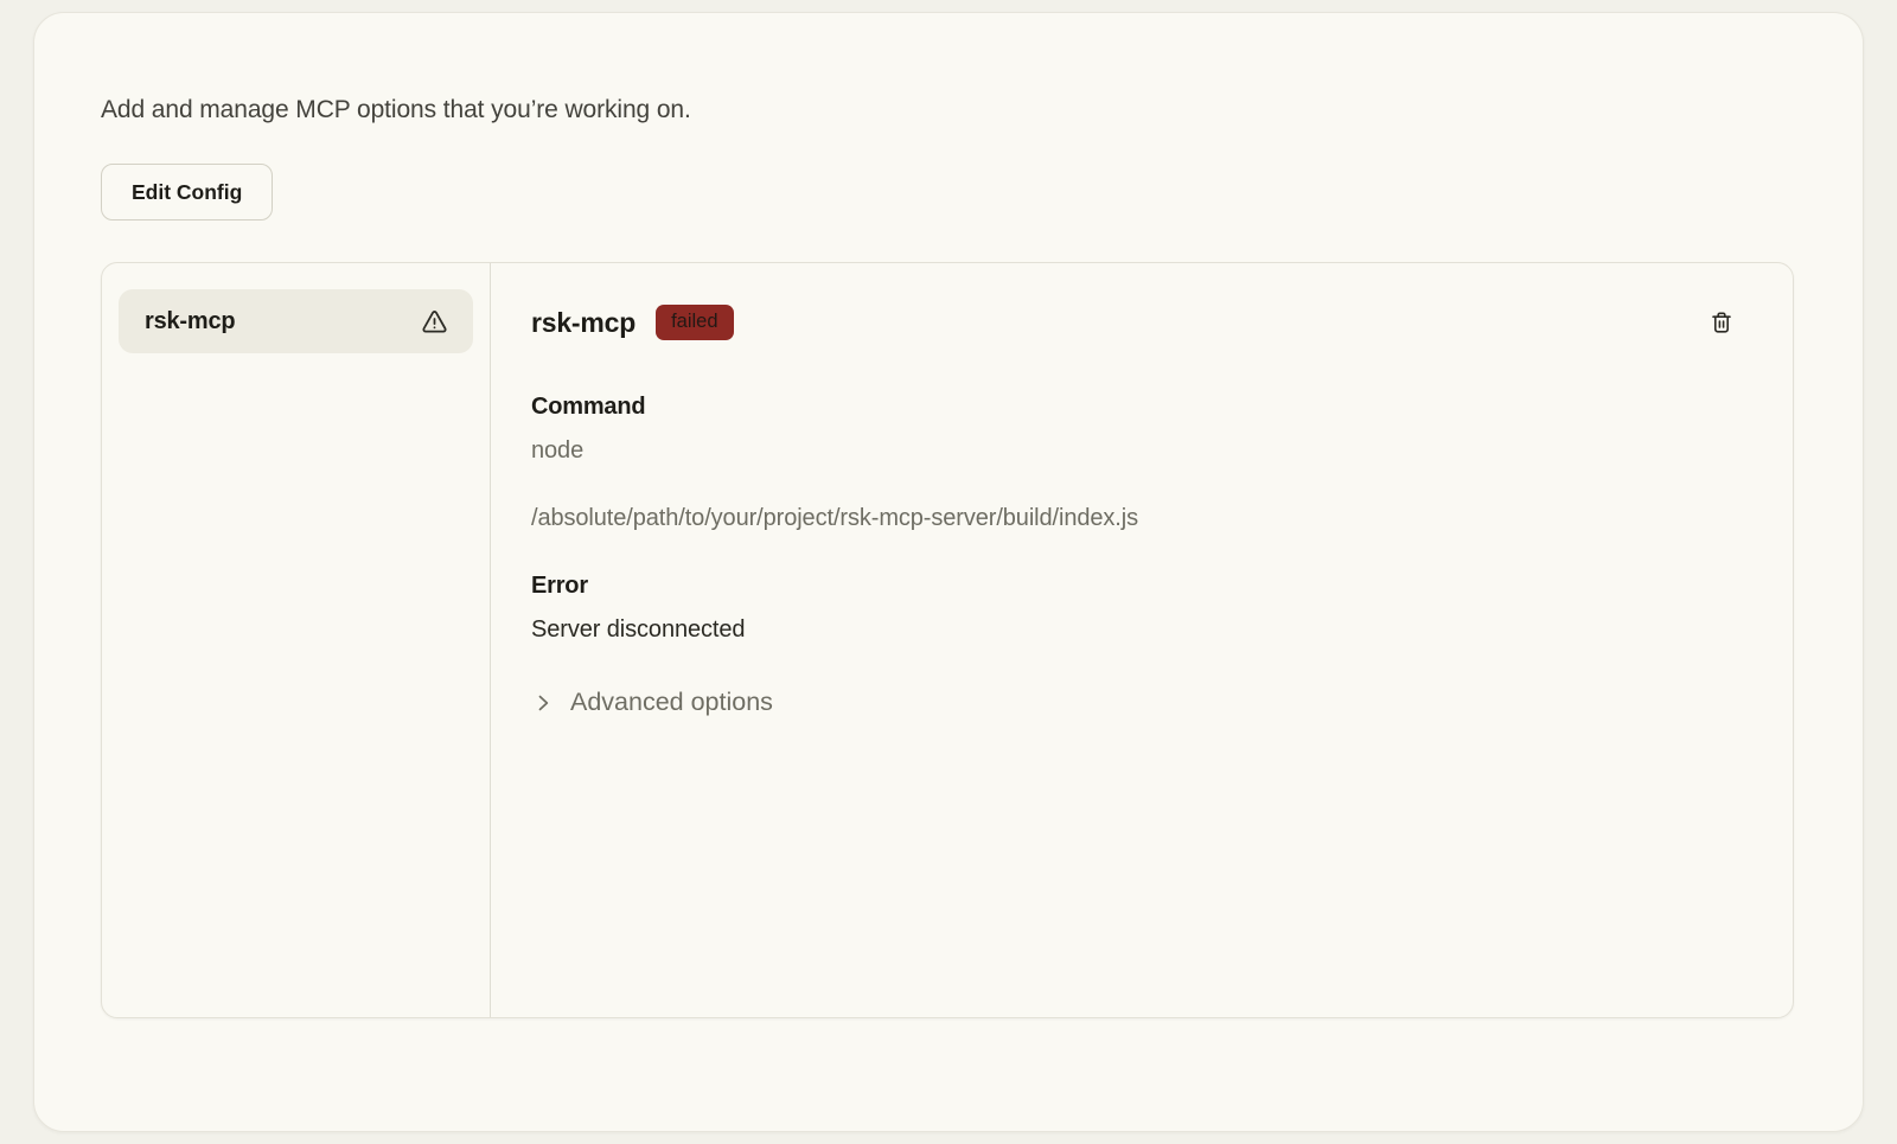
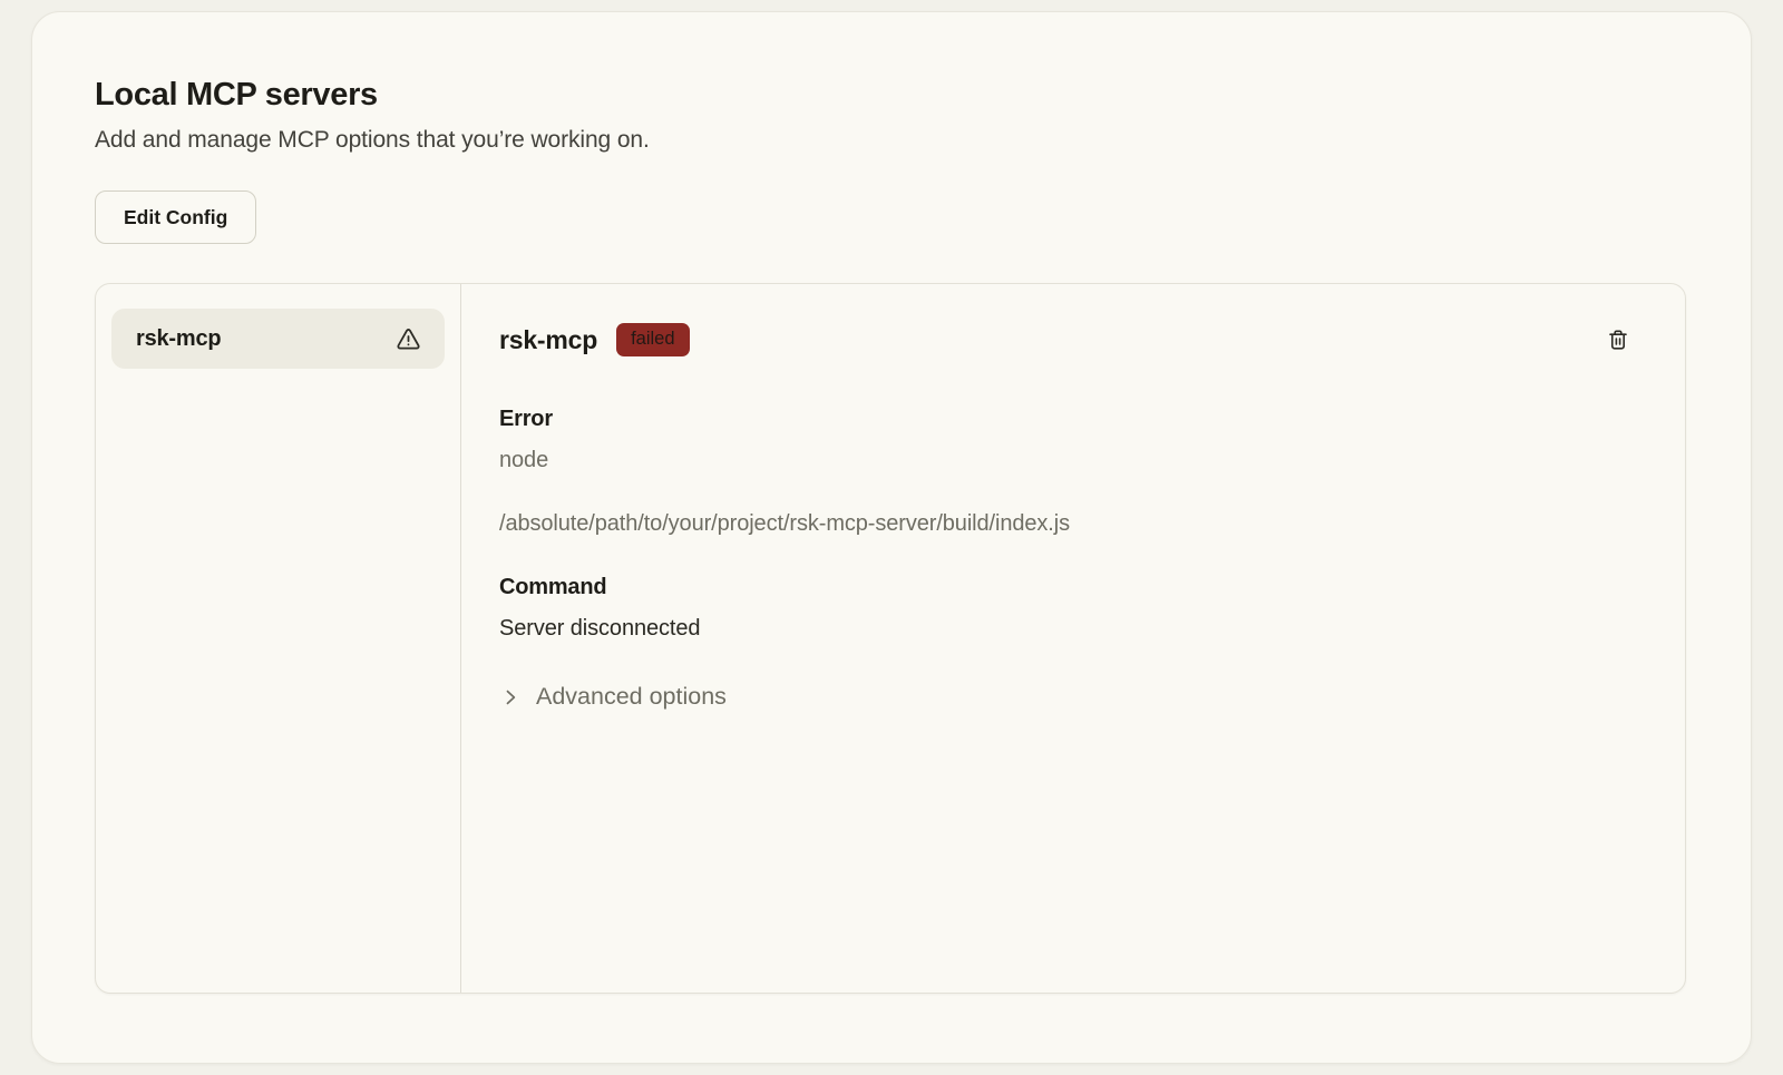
+ Local MCP servers
  Add and manage MCP options that you’re working on.
  Edit Config
  rsk-mcp
  rsk-mcp
  failed
- Command
+ Error
  node
  /absolute/path/to/your/project/rsk-mcp-server/build/index.js
- Error
+ Command
  Server disconnected
  Advanced options
